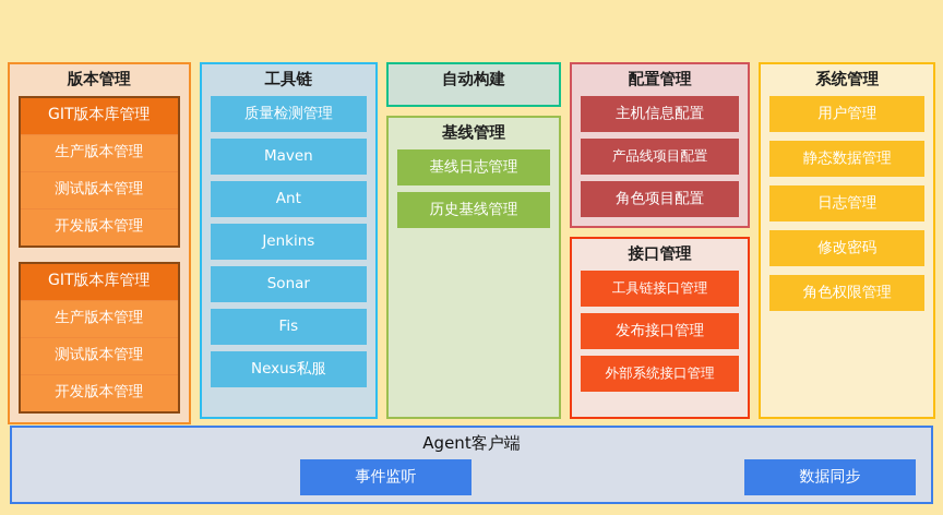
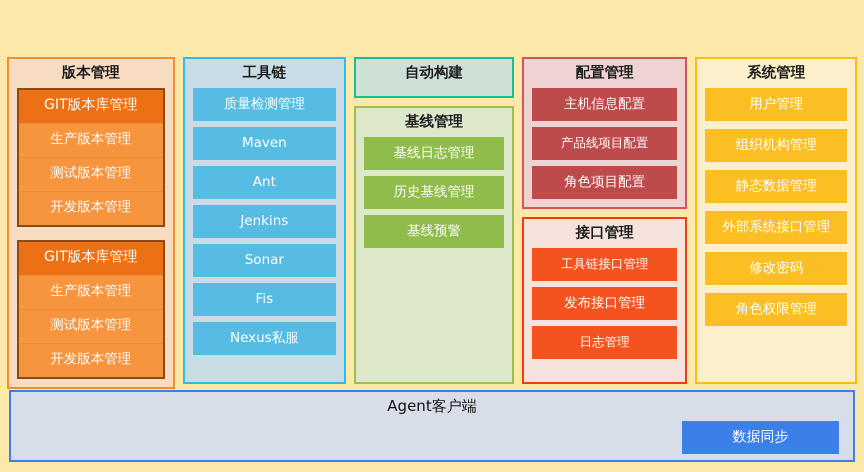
  版本管理
  GIT版本库管理
  生产版本管理
  测试版本管理
  开发版本管理
  GIT版本库管理
  生产版本管理
  测试版本管理
  开发版本管理
  工具链
  质量检测管理
  Maven
  Ant
  Jenkins
  Sonar
  Fis
  Nexus私服
  自动构建
  基线管理
  基线日志管理
  历史基线管理
+ 基线预警
  配置管理
  主机信息配置
  产品线项目配置
  角色项目配置
  接口管理
  工具链接口管理
  发布接口管理
- 外部系统接口管理
+ 日志管理
  系统管理
  用户管理
+ 组织机构管理
  静态数据管理
- 日志管理
+ 外部系统接口管理
  修改密码
  角色权限管理
  Agent客户端
- 事件监听
  数据同步
